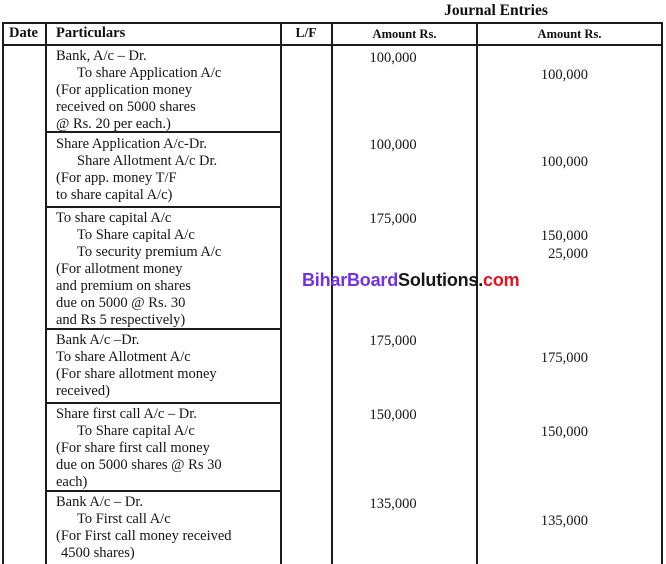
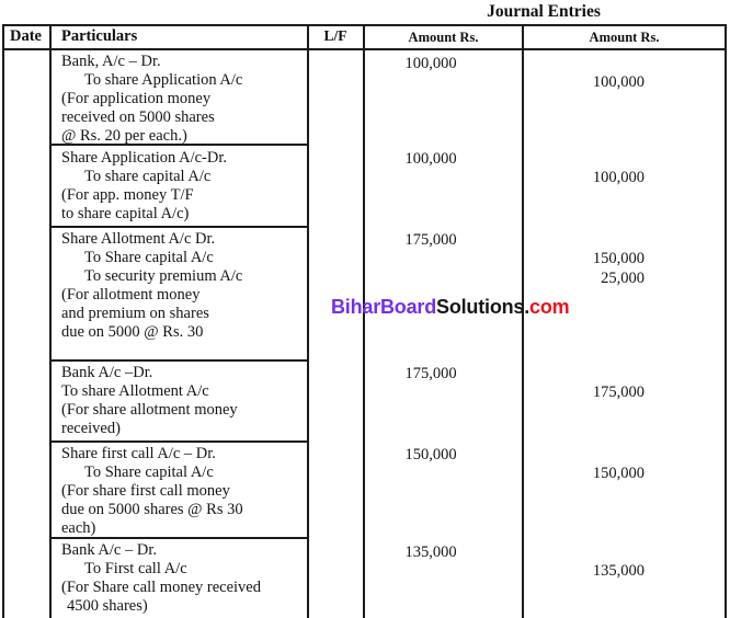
  Journal Entries
  Date
  Particulars
  L/F
  Amount Rs.
  Amount Rs.
  Bank, A/c – Dr.
  To share Application A/c
  (For application money
  received on 5000 shares
  @ Rs. 20 per each.)
  100,000
  100,000
  Share Application A/c-Dr.
- Share Allotment A/c Dr.
+ To share capital A/c
  (For app. money T/F
  to share capital A/c)
  100,000
  100,000
- To share capital A/c
+ Share Allotment A/c Dr.
  To Share capital A/c
  To security premium A/c
  (For allotment money
  and premium on shares
  due on 5000 @ Rs. 30
- and Rs 5 respectively)
  175,000
  150,000
  25,000
  Bank A/c –Dr.
  To share Allotment A/c
  (For share allotment money
  received)
  175,000
  175,000
  Share first call A/c – Dr.
  To Share capital A/c
  (For share first call money
  due on 5000 shares @ Rs 30
  each)
  150,000
  150,000
  Bank A/c – Dr.
  To First call A/c
- (For First call money received
+ (For Share call money received
  4500 shares)
  135,000
  135,000
  BiharBoardSolutions.com
